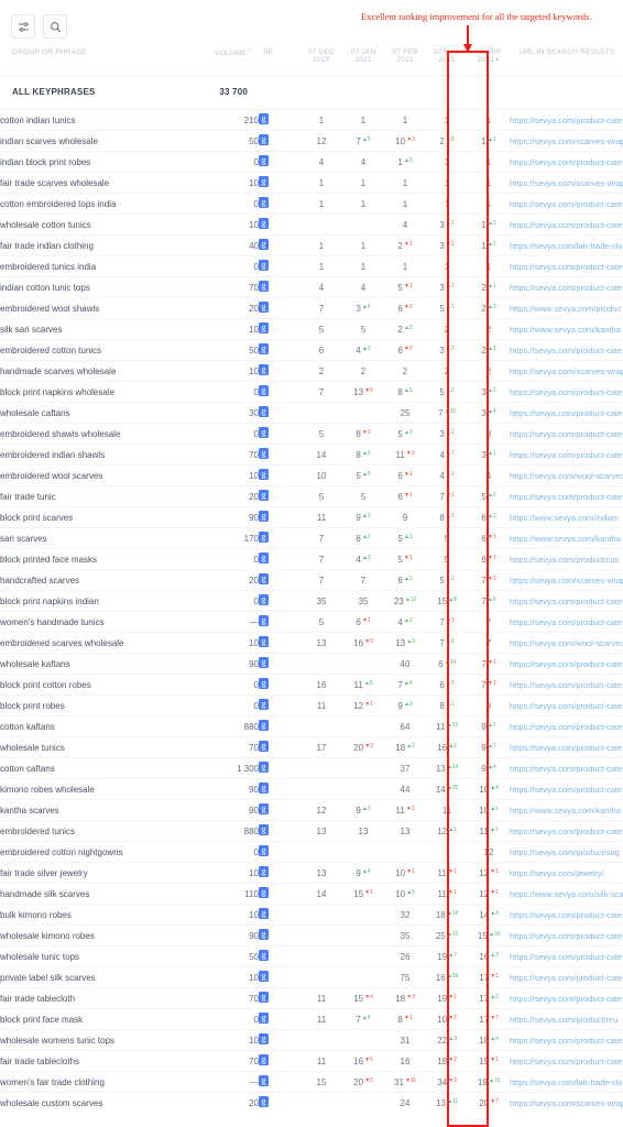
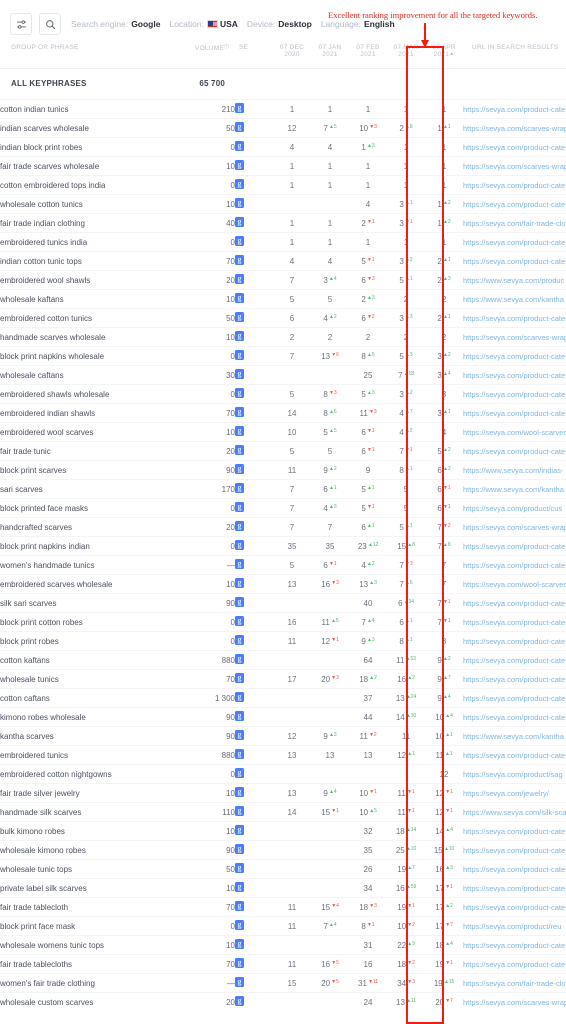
+ Search engine:
+ Google
+ Location:
+ USA
+ Device:
+ Desktop
+ Language:
+ English
- ALL KEYPHRASES	33 700
+ ALL KEYPHRASES	65 700
  cotton indian tunics	210		1	1	1	1	1	https://sevya.com/product-cate
  indian scarves wholesale	50		12	7	10	2	1	https://sevya.com/scarves-wra
  indian block print robes	0		4	4	1	1	1	https://sevya.com/product-cate
  fair trade scarves wholesale	10		1	1	1	1	1	https://sevya.com/scarves-wra
  cotton embroidered tops india	0		1	1	1	1	1	https://sevya.com/product-cate
  wholesale cotton tunics	10				4	3	1	https://sevya.com/product-cate
  fair trade indian clothing	40		1	1	2	3	1	https://sevya.com/fair-trade-clo
  embroidered tunics india	0		1	1	1	1	1	https://sevya.com/product-cate
  indian cotton tunic tops	70		4	4	5	3	2	https://sevya.com/product-cate
  embroidered wool shawls	20		7	3	6	5	2	https://www.sevya.com/produc
- silk sari scarves	10		5	5	2	2	2	https://www.sevya.com/kantha
+ wholesale kaftans	10		5	5	2	2	2	https://www.sevya.com/kantha
  embroidered cotton tunics	50		6	4	6	3	2	https://sevya.com/product-cate
  handmade scarves wholesale	10		2	2	2	2	2	https://sevya.com/scarves-wra
  block print napkins wholesale	0		7	13	8	5	3	https://sevya.com/product-cate
  wholesale caftans	30				25	7	3	https://sevya.com/product-cate
  embroidered shawls wholesale	0		5	8	5	3	3	https://sevya.com/product-cate
  embroidered indian shawls	70		14	8	11	4	3	https://sevya.com/product-cate
  embroidered wool scarves	10		10	5	6	4	4	https://sevya.com/wool-scarves
  fair trade tunic	20		5	5	6	7	5	https://sevya.com/product-cate
  block print scarves	90		11	9	9	8	6	https://www.sevya.com/indias-
  sari scarves	170		7	6	5	5	6	https://www.sevya.com/kantha
  block printed face masks	0		7	4	5	5	6	https://sevya.com/product/cus
  handcrafted scarves	20		7	7	6	5	7	https://sevya.com/scarves-wra
  block print napkins indian	0		35	35	23	15	7	https://sevya.com/product-cate
  women's handmade tunics	—		5	6	4	7	7	https://sevya.com/product-cate
  embroidered scarves wholesale	10		13	16	13	7	7	https://sevya.com/wool-scarves
- wholesale kaftans	90				40	6	7	https://sevya.com/product-cate
+ silk sari scarves	90				40	6	7	https://sevya.com/product-cate
  block print cotton robes	0		16	11	7	6	7	https://sevya.com/product-cate
  block print robes	0		11	12	9	8	8	https://sevya.com/product-cate
  cotton kaftans	880				64	11	9	https://sevya.com/product-cate
  wholesale tunics	70		17	20	18	16	9	https://sevya.com/product-cate
  cotton caftans	1 300				37	13	9	https://sevya.com/product-cate
  kimono robes wholesale	90				44	14	10	https://sevya.com/product-cate
  kantha scarves	90		12	9	11	11	10	https://www.sevya.com/kantha
  embroidered tunics	880		13	13	13	12	11	https://sevya.com/product-cate
  embroidered cotton nightgowns	0						12	https://sevya.com/product/sag
  fair trade silver jewelry	10		13	9	10	11	12	https://sevya.com/jewelry/
  handmade silk scarves	110		14	15	10	11	12	https://www.sevya.com/silk-sca
  bulk kimono robes	10				32	18	14	https://sevya.com/product-cate
  wholesale kimono robes	90				35	25	15	https://sevya.com/product-cate
  wholesale tunic tops	50				26	19	16	https://sevya.com/product-cate
- private label silk scarves	10				75	16	17	https://sevya.com/product-cate
+ private label silk scarves	10				34	16	17	https://sevya.com/product-cate
  fair trade tablecloth	70		11	15	18	19	17	https://sevya.com/product-cate
  block print face mask	0		11	7	8	10	17	https://sevya.com/product/reu
  wholesale womens tunic tops	10				31	22	18	https://sevya.com/product-cate
  fair trade tablecloths	70		11	16	16	18	19	https://sevya.com/product-cate
  women's fair trade clothing	—		15	20	31	34	19	https://sevya.com/fair-trade-clo
  wholesale custom scarves	20				24	13	20	https://sevya.com/scarves-wra
  Excellent ranking improvement for all the targeted keywords.
